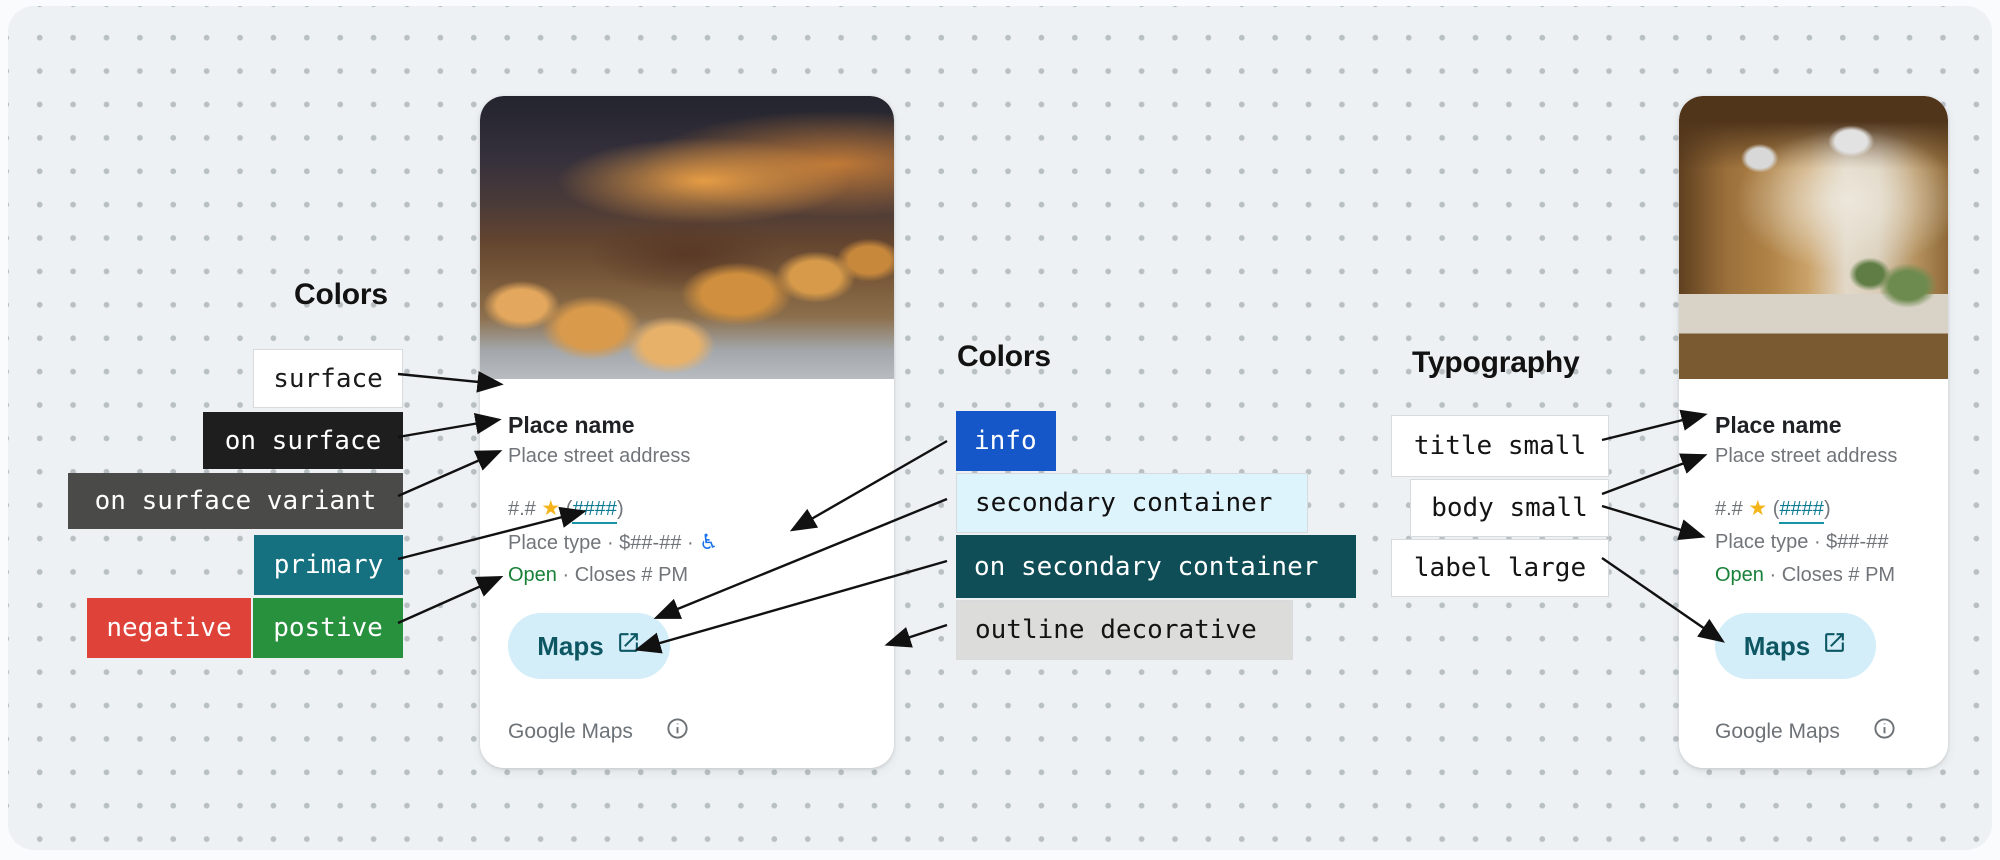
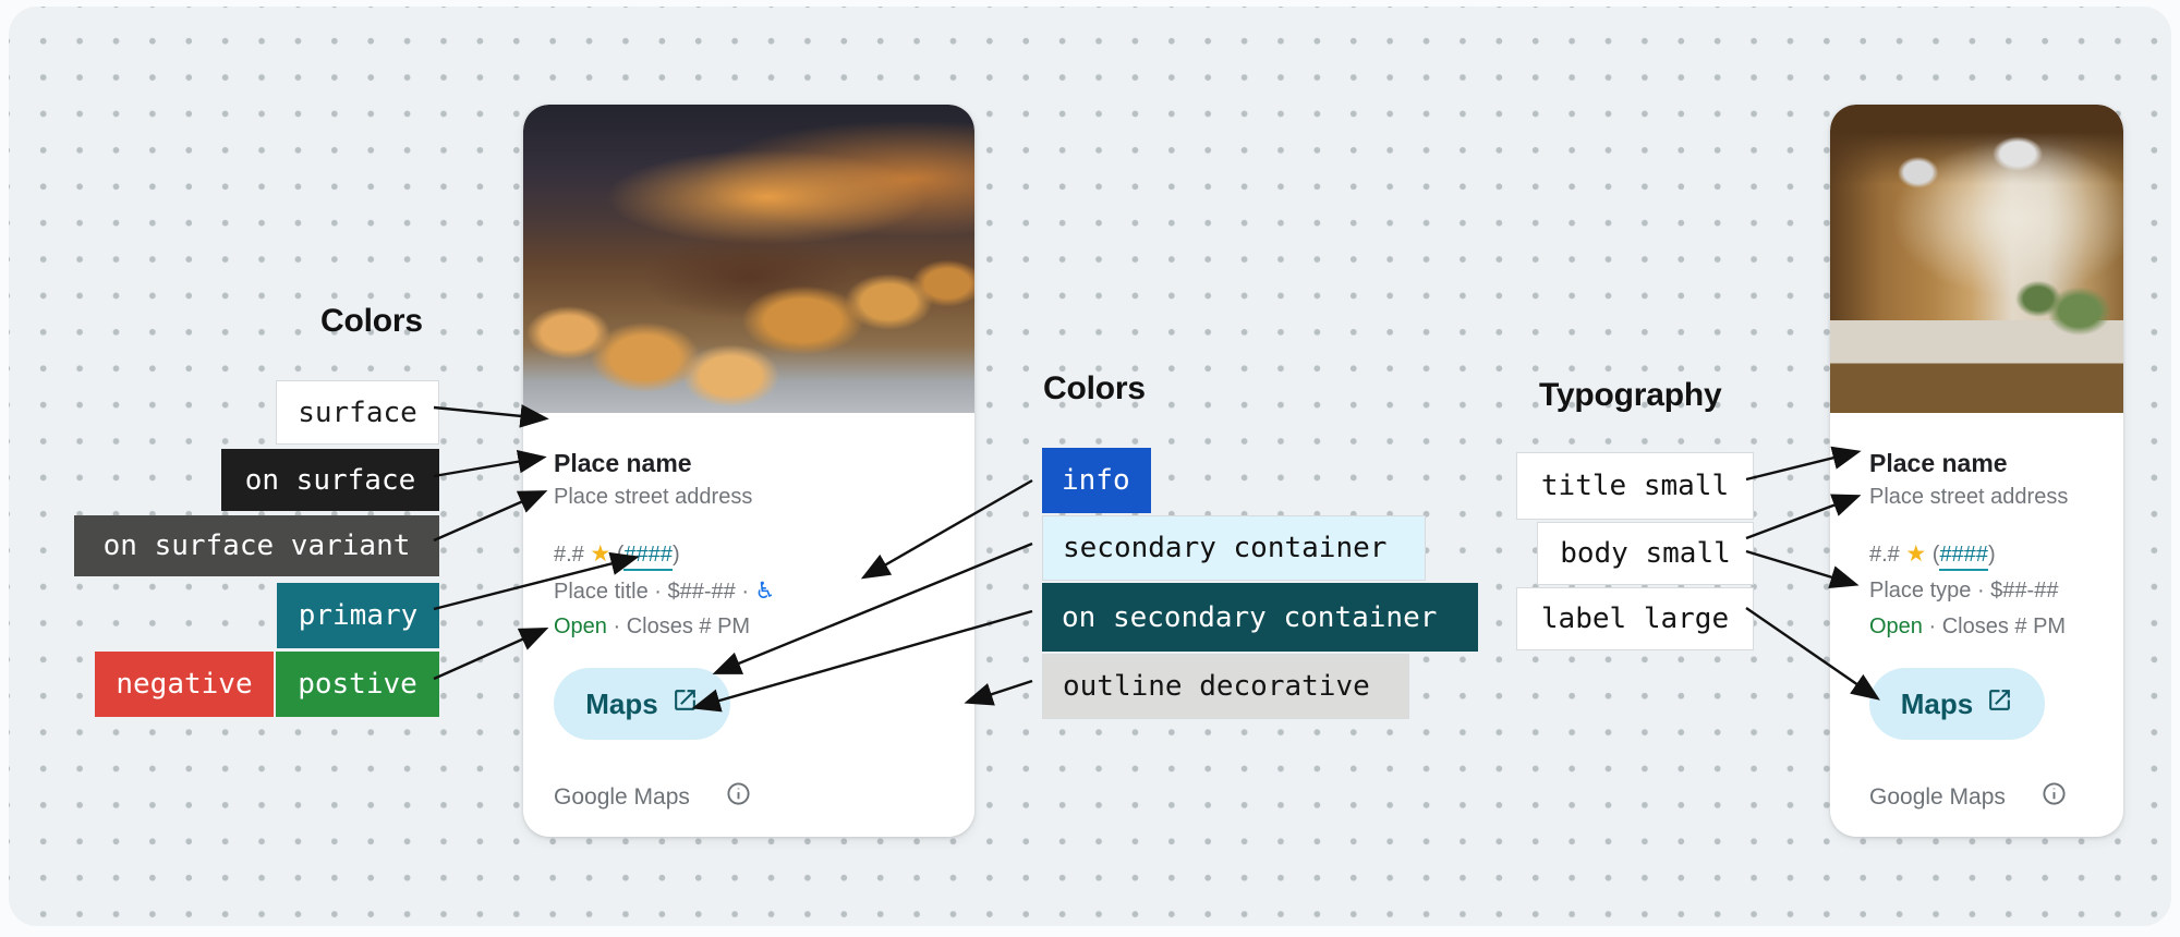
  Colors
  Colors
  Typography
  surface
  on surface
  on surface variant
  primary
  negative
  postive
  info
  secondary container
  on secondary container
  outline decorative
  title small
  body small
  label large
  Place name
  Place street address
  #.# ★ (####)
- Place type · $##-## · ♿
+ Place title · $##-## · ♿
  Open · Closes # PM
  Maps
  Google Maps
  Place name
  Place street address
  #.# ★ (####)
  Place type · $##-##
  Open · Closes # PM
  Maps
  Google Maps
